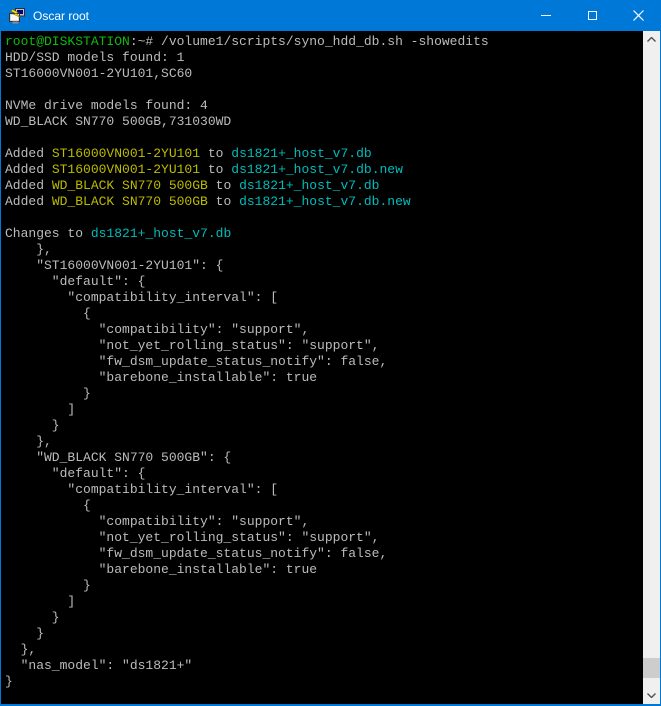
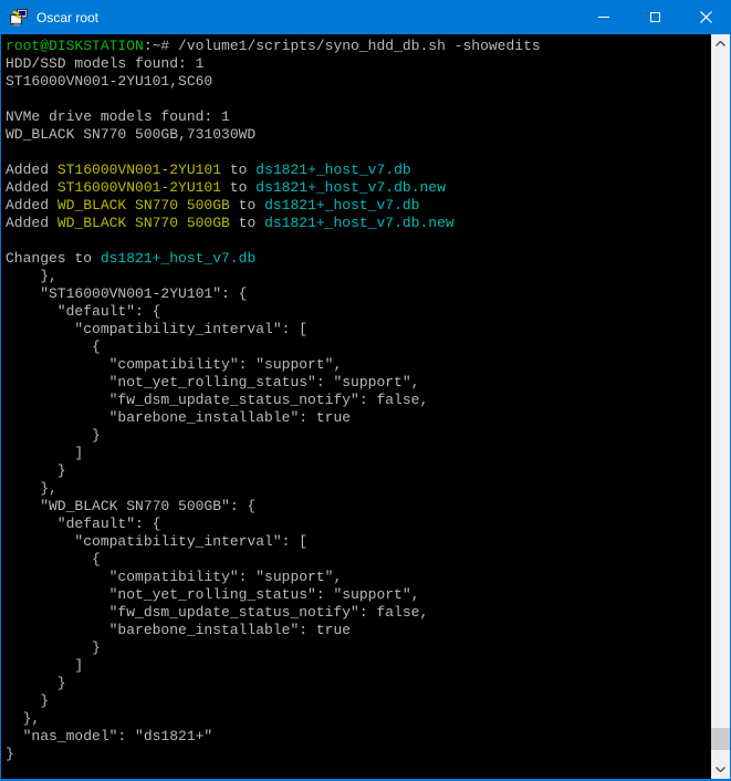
  Oscar root
  root@DISKSTATION:~# /volume1/scripts/syno_hdd_db.sh -showedits
  HDD/SSD models found: 1
  ST16000VN001-2YU101,SC60
- NVMe drive models found: 4
+ NVMe drive models found: 1
  WD_BLACK SN770 500GB,731030WD
  Added ST16000VN001-2YU101 to ds1821+_host_v7.db
  Added ST16000VN001-2YU101 to ds1821+_host_v7.db.new
  Added WD_BLACK SN770 500GB to ds1821+_host_v7.db
  Added WD_BLACK SN770 500GB to ds1821+_host_v7.db.new
  Changes to ds1821+_host_v7.db
  },
  "ST16000VN001-2YU101": {
  "default": {
  "compatibility_interval": [
  {
  "compatibility": "support",
  "not_yet_rolling_status": "support",
  "fw_dsm_update_status_notify": false,
  "barebone_installable": true
  }
  ]
  }
  },
  "WD_BLACK SN770 500GB": {
  "default": {
  "compatibility_interval": [
  {
  "compatibility": "support",
  "not_yet_rolling_status": "support",
  "fw_dsm_update_status_notify": false,
  "barebone_installable": true
  }
  ]
  }
  }
  },
  "nas_model": "ds1821+"
  }
